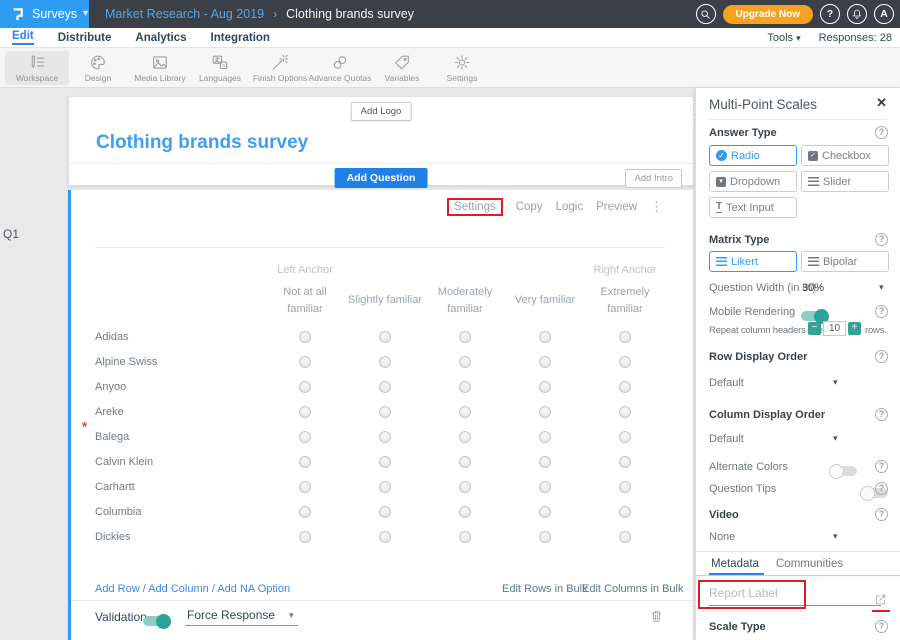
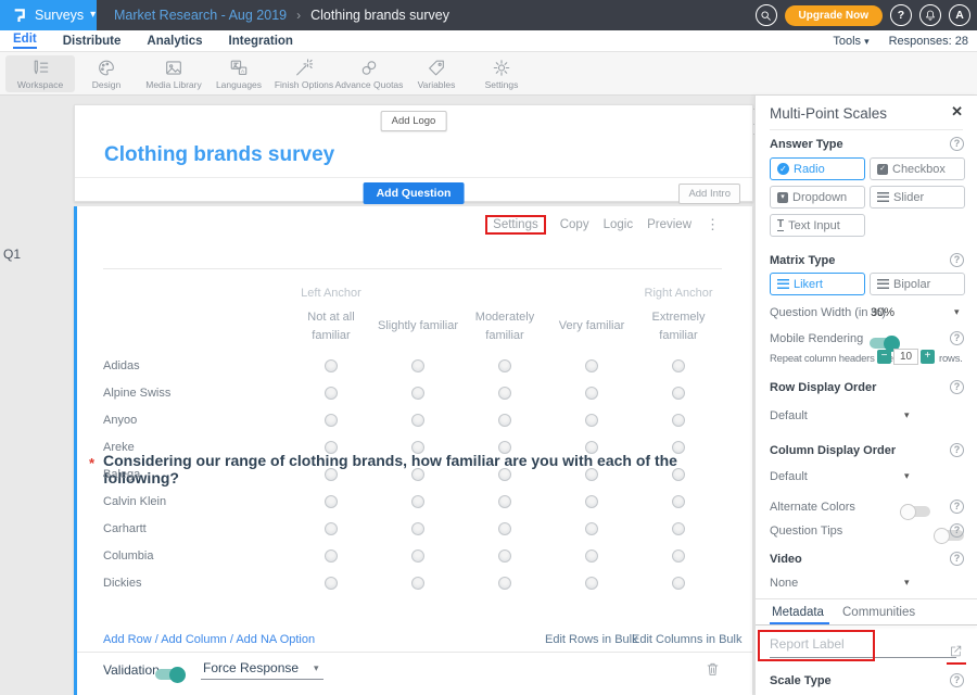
  Surveys
  ▾
  Market Research - Aug 2019
  ›
  Clothing brands survey
  Upgrade Now
  ?
  A
  Edit
  Distribute
  Analytics
  Integration
  Tools ▾
  Responses: 28
  Workspace
  Design
  Media Library
  Languages
  Finish Options
  Advance Quotas
  Variables
  Settings
  Add Logo
  Clothing brands survey
  Add Question
  Add Intro
  Q1
  Settings
  Copy
  Logic
  Preview
  ⋮
  *
+ Considering our range of clothing brands, how familiar are you with each of the following?
  Left Anchor
  Right Anchor
  Not at all familiar
  Slightly familiar
  Moderately familiar
  Very familiar
  Extremely familiar
  Adidas
  Alpine Swiss
  Anyoo
  Areke
  Balega
  Calvin Klein
  Carhartt
  Columbia
  Dickies
  Add Row / Add Column / Add NA Option
  Edit Rows in Bulk
  Edit Columns in Bulk
  Validatio
  Force Response
  ▾
  Multi-Point Scales
  ✕
  Answer Type
  ?
  ✓
  Radio
  Checkbox
  Dropdown
  Slider
  T
  Text Input
  Matrix Type
  ?
  Likert
  Bipolar
  Question Width (in %)
  30%
  ▾
  Mobile Rendering
  ?
  Repeat column headers
  −
  10
  +
  rows.
  Row Display Order
  ?
  Default
  ▾
  Column Display Order
  ?
  Default
  ▾
  Alternate Colors
  ?
  Question Tips
  ?
  Video
  ?
  None
  ▾
  Metadata
  Communities
  Report Label
  Scale Type
  ?
